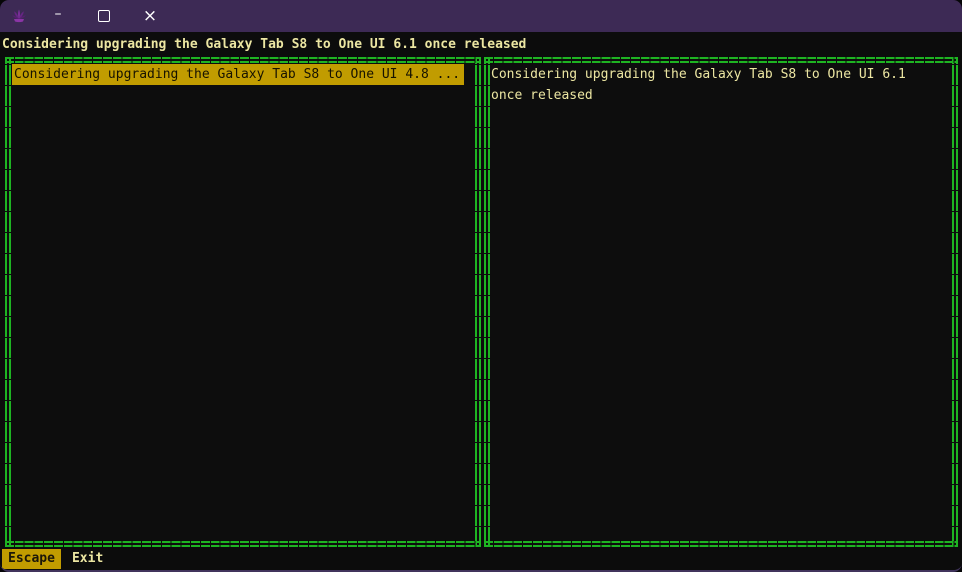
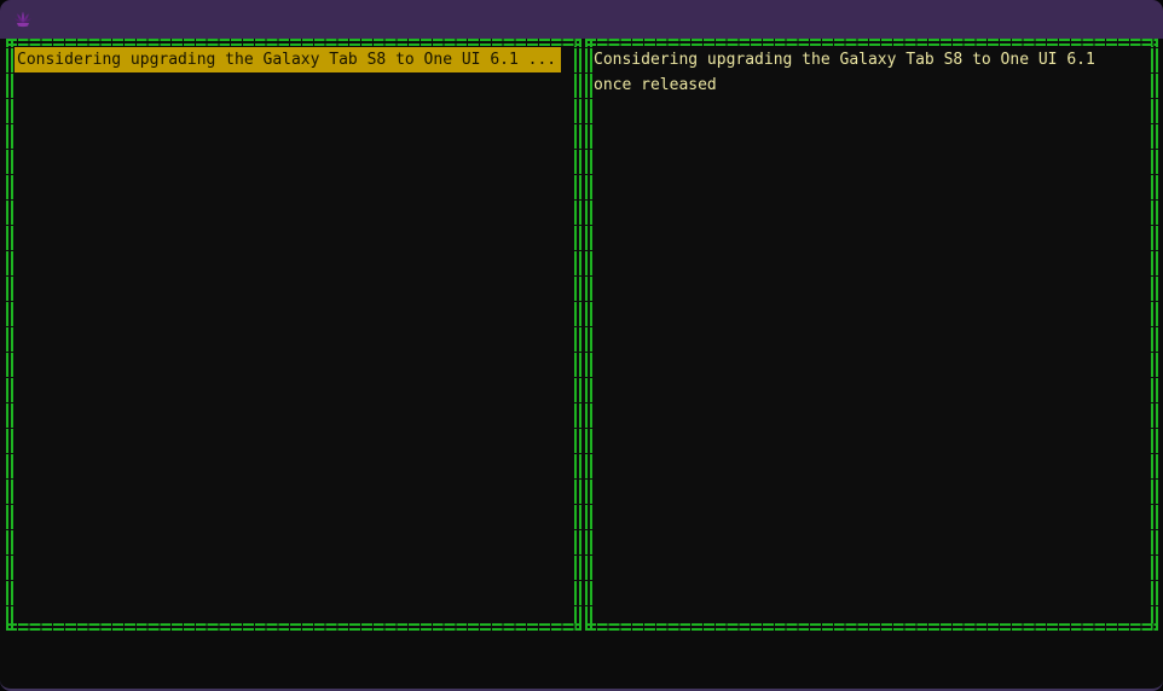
- –
- ×
- Considering upgrading the Galaxy Tab S8 to One UI 6.1 once released
- Considering upgrading the Galaxy Tab S8 to One UI 4.8 ...
+ Considering upgrading the Galaxy Tab S8 to One UI 6.1 ...
  Considering upgrading the Galaxy Tab S8 to One UI 6.1
  once released
- Escape
- Exit
